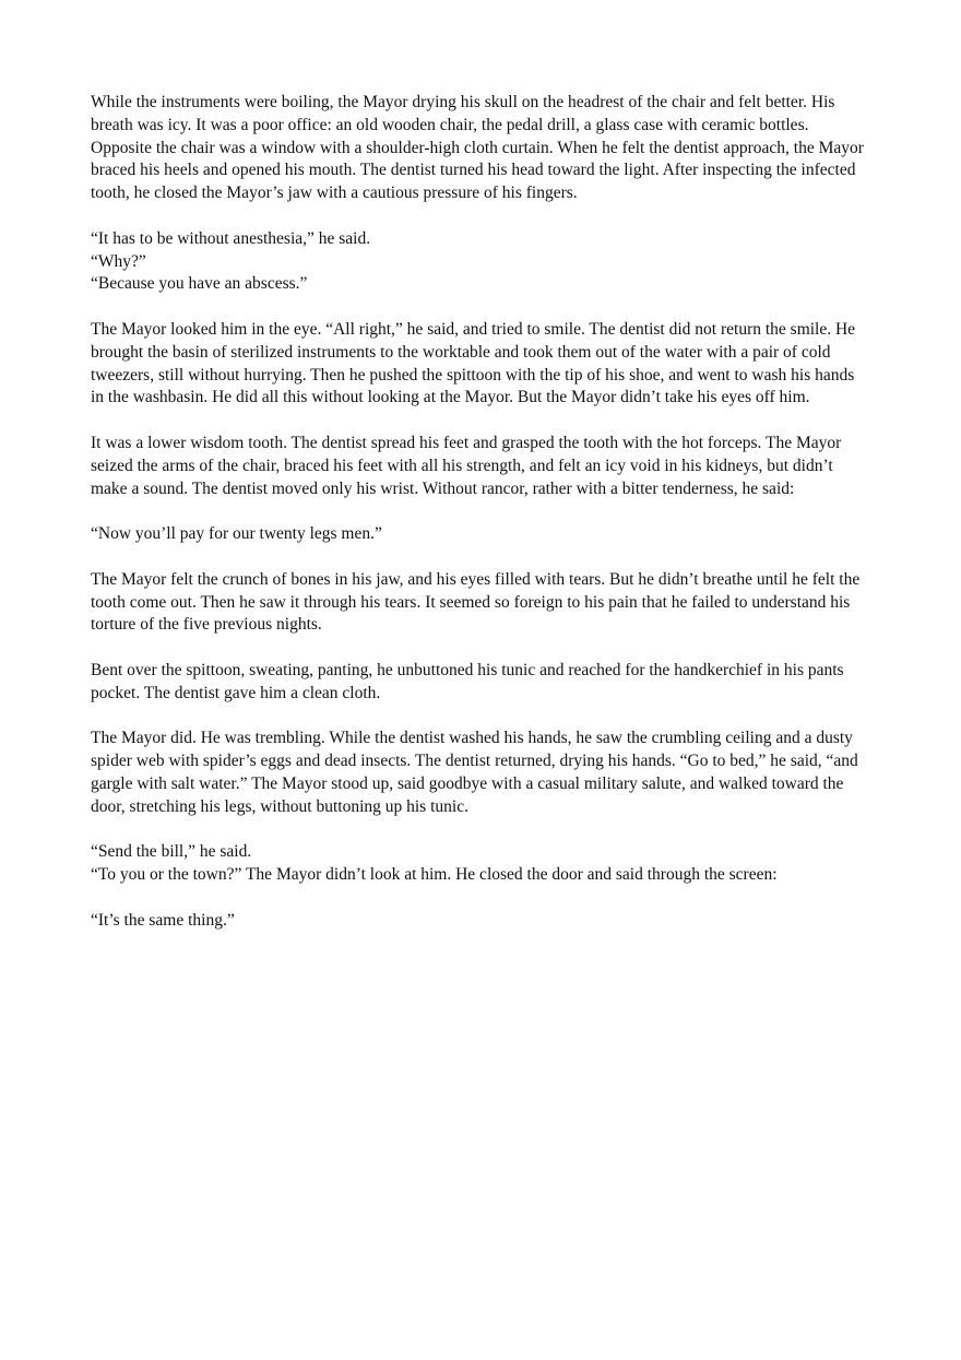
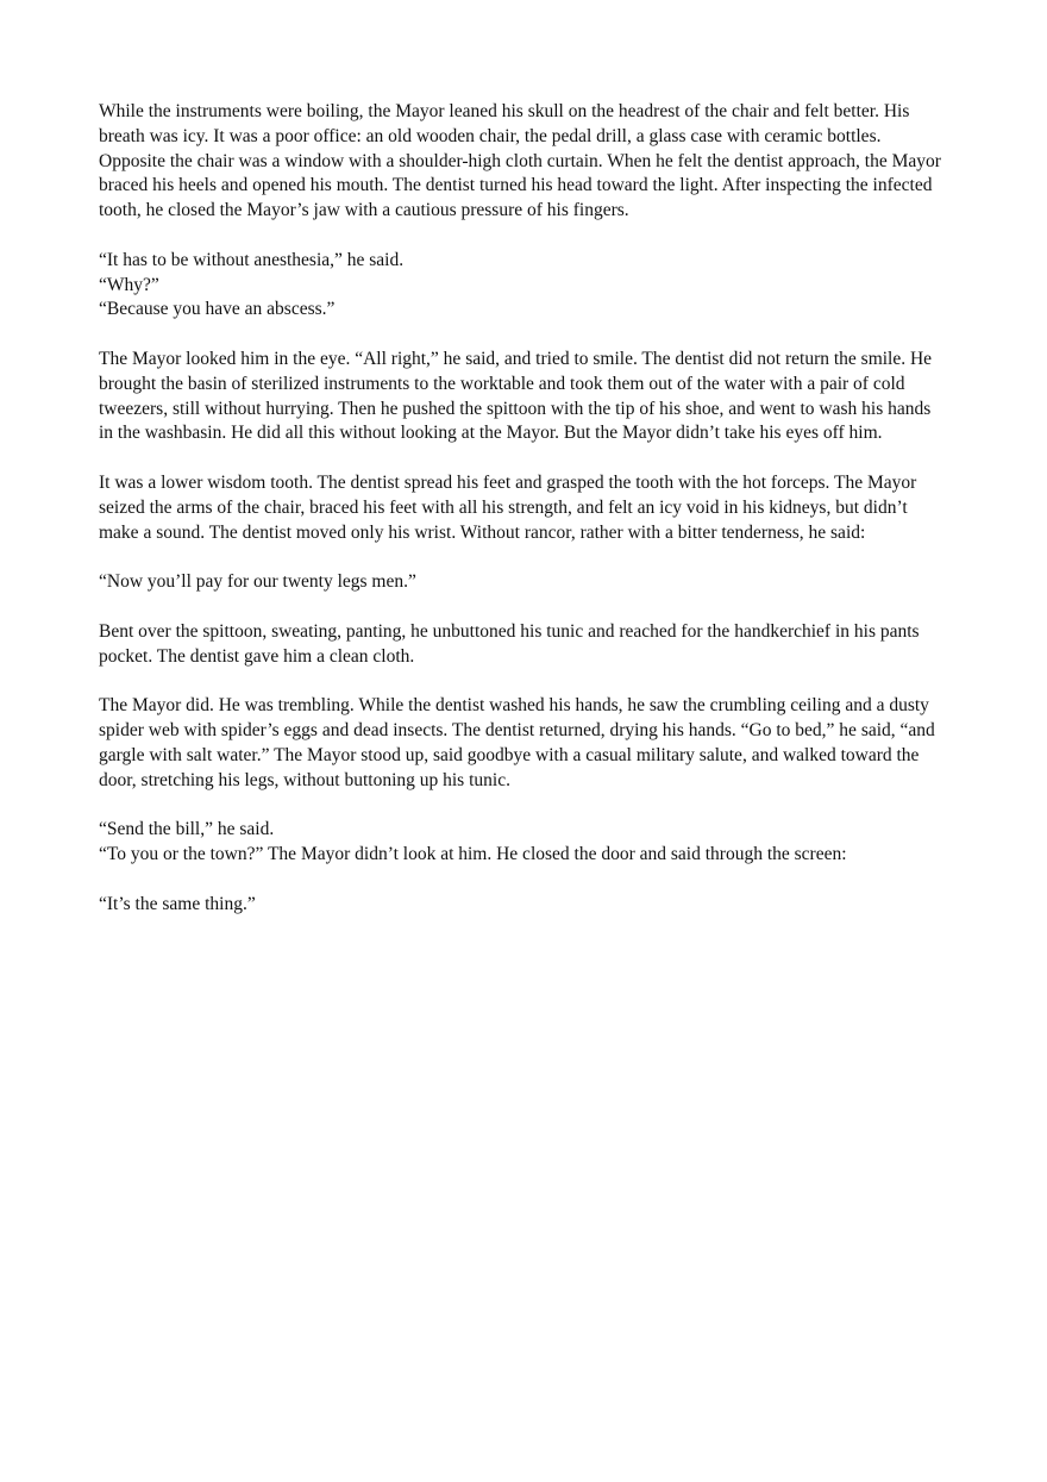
- While the instruments were boiling, the Mayor drying his skull on the headrest of the chair and felt better. His breath was icy. It was a poor office: an old wooden chair, the pedal drill, a glass case with ceramic bottles. Opposite the chair was a window with a shoulder-high cloth curtain. When he felt the dentist approach, the Mayor braced his heels and opened his mouth. The dentist turned his head toward the light. After inspecting the infected tooth, he closed the Mayor’s jaw with a cautious pressure of his fingers.
+ While the instruments were boiling, the Mayor leaned his skull on the headrest of the chair and felt better. His breath was icy. It was a poor office: an old wooden chair, the pedal drill, a glass case with ceramic bottles. Opposite the chair was a window with a shoulder-high cloth curtain. When he felt the dentist approach, the Mayor braced his heels and opened his mouth. The dentist turned his head toward the light. After inspecting the infected tooth, he closed the Mayor’s jaw with a cautious pressure of his fingers.
  “It has to be without anesthesia,” he said.
  “Why?”
  “Because you have an abscess.”
  The Mayor looked him in the eye. “All right,” he said, and tried to smile. The dentist did not return the smile. He brought the basin of sterilized instruments to the worktable and took them out of the water with a pair of cold tweezers, still without hurrying. Then he pushed the spittoon with the tip of his shoe, and went to wash his hands in the washbasin. He did all this without looking at the Mayor. But the Mayor didn’t take his eyes off him.
  It was a lower wisdom tooth. The dentist spread his feet and grasped the tooth with the hot forceps. The Mayor seized the arms of the chair, braced his feet with all his strength, and felt an icy void in his kidneys, but didn’t make a sound. The dentist moved only his wrist. Without rancor, rather with a bitter tenderness, he said:
  “Now you’ll pay for our twenty legs men.”
- The Mayor felt the crunch of bones in his jaw, and his eyes filled with tears. But he didn’t breathe until he felt the tooth come out. Then he saw it through his tears. It seemed so foreign to his pain that he failed to understand his torture of the five previous nights.
  Bent over the spittoon, sweating, panting, he unbuttoned his tunic and reached for the handkerchief in his pants pocket. The dentist gave him a clean cloth.
  The Mayor did. He was trembling. While the dentist washed his hands, he saw the crumbling ceiling and a dusty spider web with spider’s eggs and dead insects. The dentist returned, drying his hands. “Go to bed,” he said, “and gargle with salt water.” The Mayor stood up, said goodbye with a casual military salute, and walked toward the door, stretching his legs, without buttoning up his tunic.
  “Send the bill,” he said.
  “To you or the town?” The Mayor didn’t look at him. He closed the door and said through the screen:
  “It’s the same thing.”
